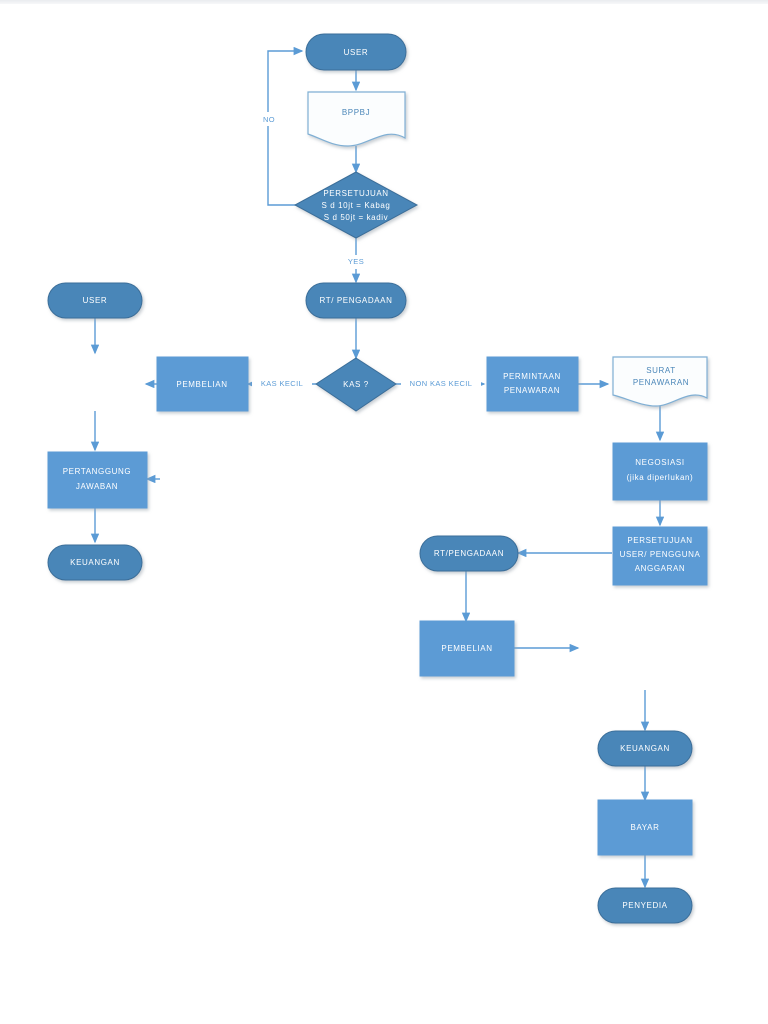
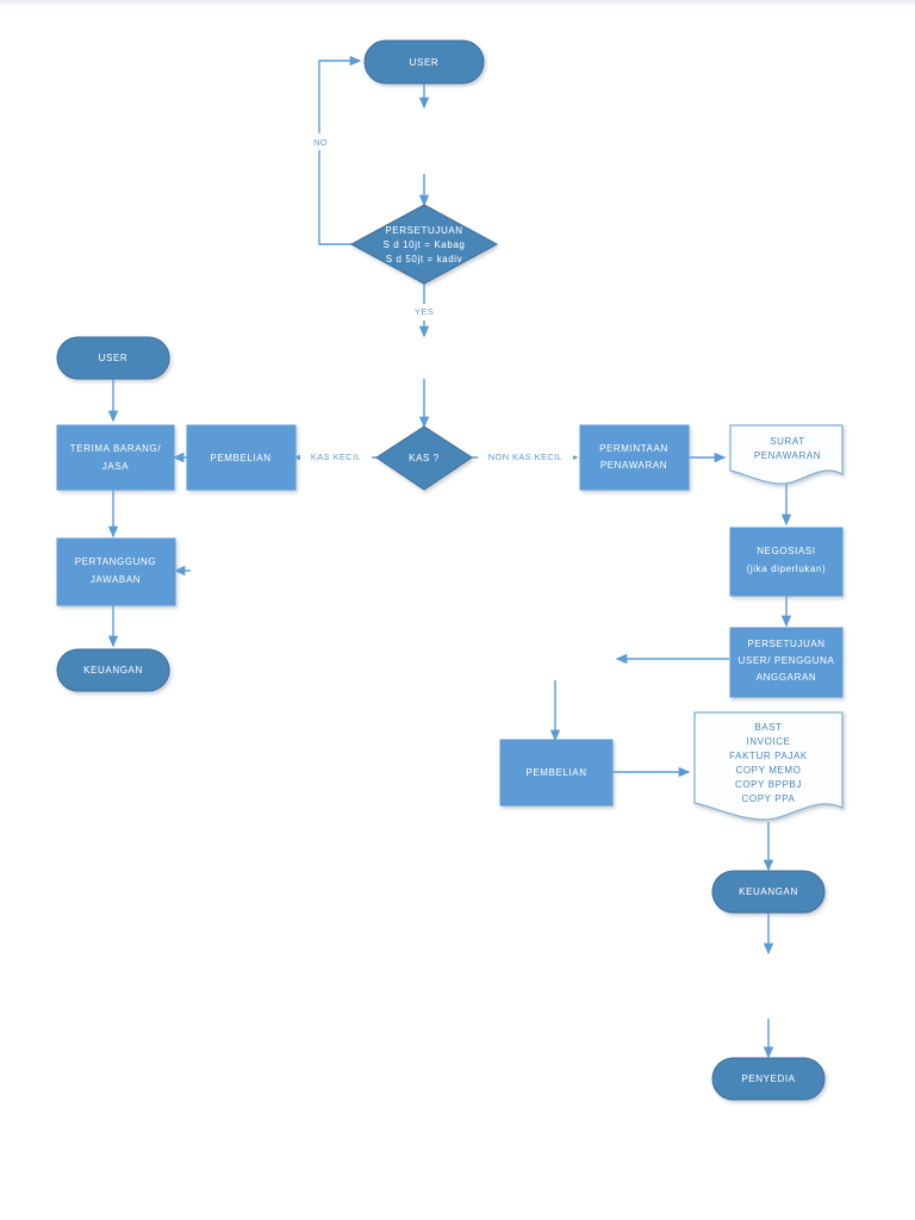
  NO
  YES
  KAS KECIL
  NON KAS KECIL
  USER
- BPPBJ
  PERSETUJUAN
  S d 10jt = Kabag
  S d 50jt = kadiv
- RT/ PENGADAAN
  KAS ?
  USER
+ TERIMA BARANG/
+ JASA
  PEMBELIAN
  PERTANGGUNG
  JAWABAN
  KEUANGAN
  PERMINTAAN
  PENAWARAN
  SURAT
  PENAWARAN
  NEGOSIASI
  (jika diperlukan)
  PERSETUJUAN
  USER/ PENGGUNA
  ANGGARAN
- RT/PENGADAAN
  PEMBELIAN
+ BAST
+ INVOICE
+ FAKTUR PAJAK
+ COPY MEMO
+ COPY BPPBJ
+ COPY PPA
  KEUANGAN
- BAYAR
  PENYEDIA
